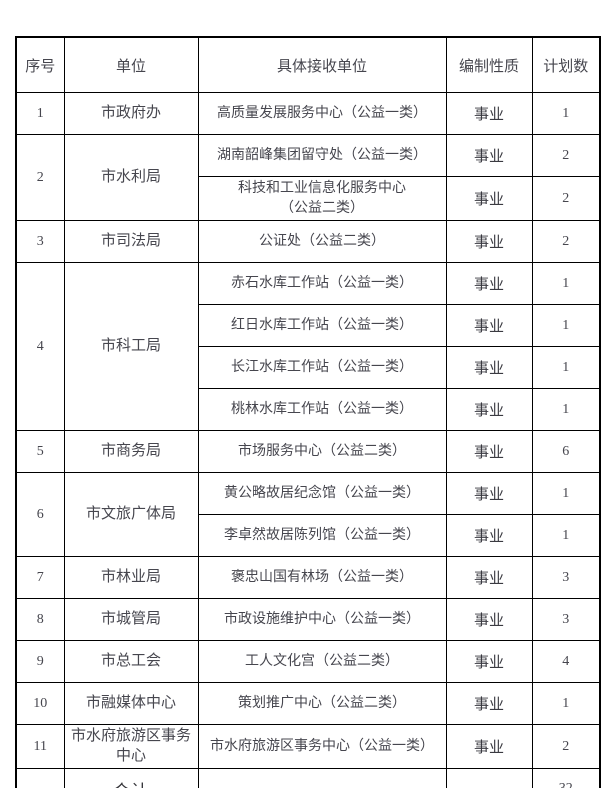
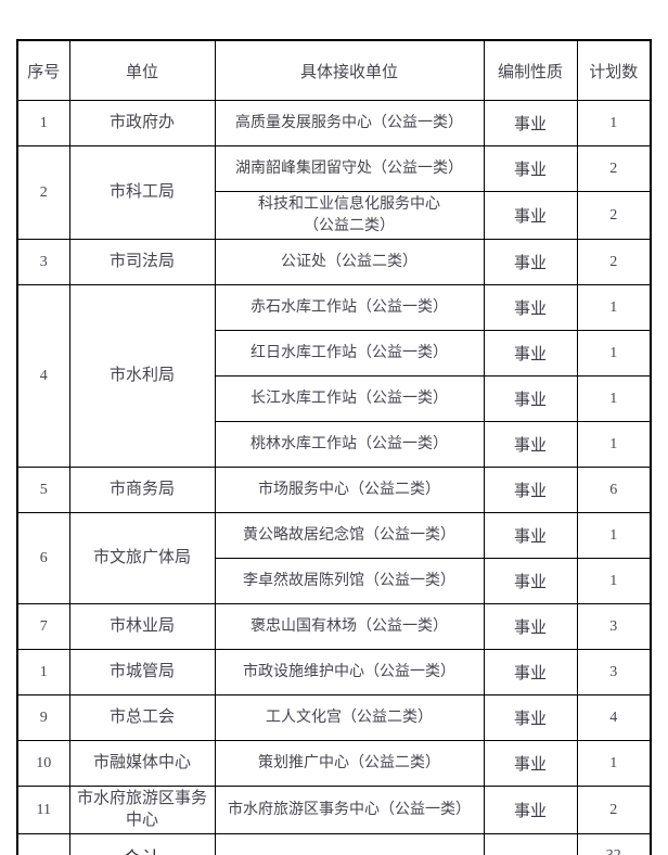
  序号	单位	具体接收单位	编制性质	计划数
  1	市政府办	高质量发展服务中心（公益一类）	事业	1
- 2	市水利局	湖南韶峰集团留守处（公益一类）	事业	2
+ 2	市科工局	湖南韶峰集团留守处（公益一类）	事业	2
  科技和工业信息化服务中心 （公益二类）	事业	2
  3	市司法局	公证处（公益二类）	事业	2
- 4	市科工局	赤石水库工作站（公益一类）	事业	1
+ 4	市水利局	赤石水库工作站（公益一类）	事业	1
  红日水库工作站（公益一类）	事业	1
  长江水库工作站（公益一类）	事业	1
  桃林水库工作站（公益一类）	事业	1
  5	市商务局	市场服务中心（公益二类）	事业	6
  6	市文旅广体局	黄公略故居纪念馆（公益一类）	事业	1
  李卓然故居陈列馆（公益一类）	事业	1
  7	市林业局	褒忠山国有林场（公益一类）	事业	3
- 8	市城管局	市政设施维护中心（公益一类）	事业	3
+ 1	市城管局	市政设施维护中心（公益一类）	事业	3
  9	市总工会	工人文化宫（公益二类）	事业	4
  10	市融媒体中心	策划推广中心（公益二类）	事业	1
  11	市水府旅游区事务中心	市水府旅游区事务中心（公益一类）	事业	2
